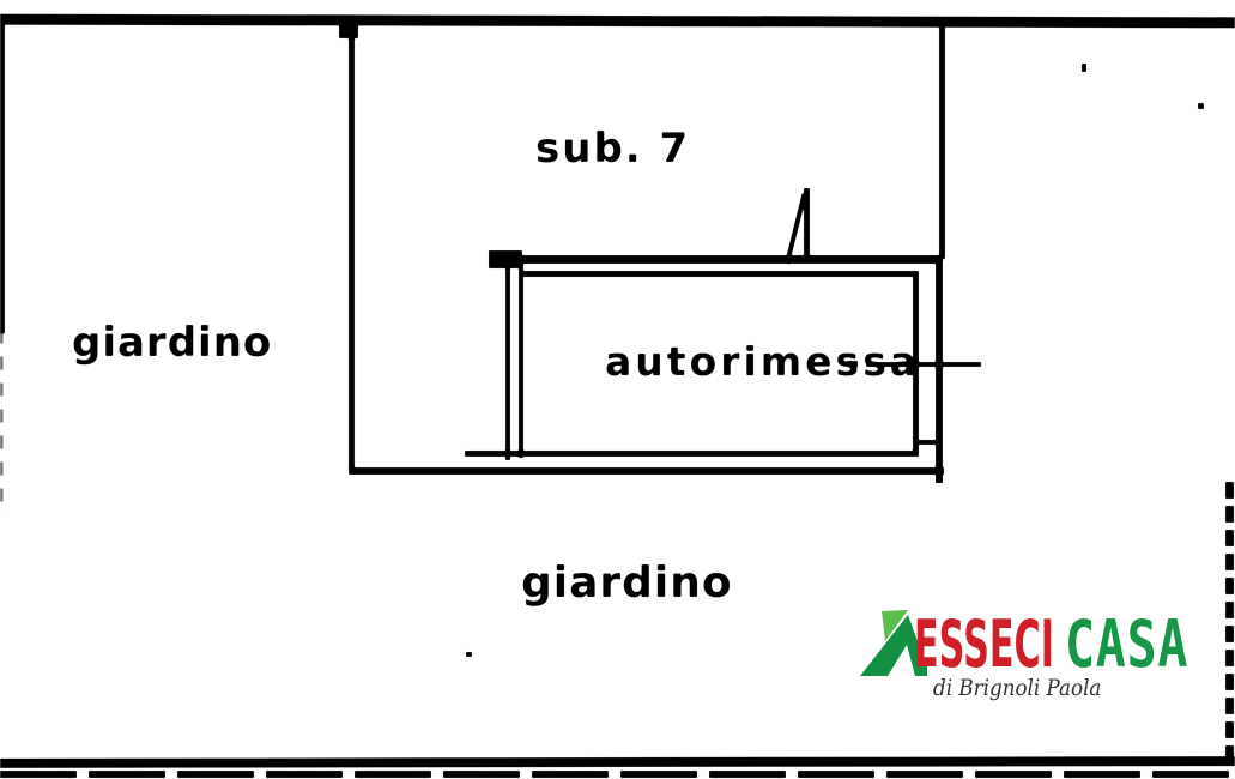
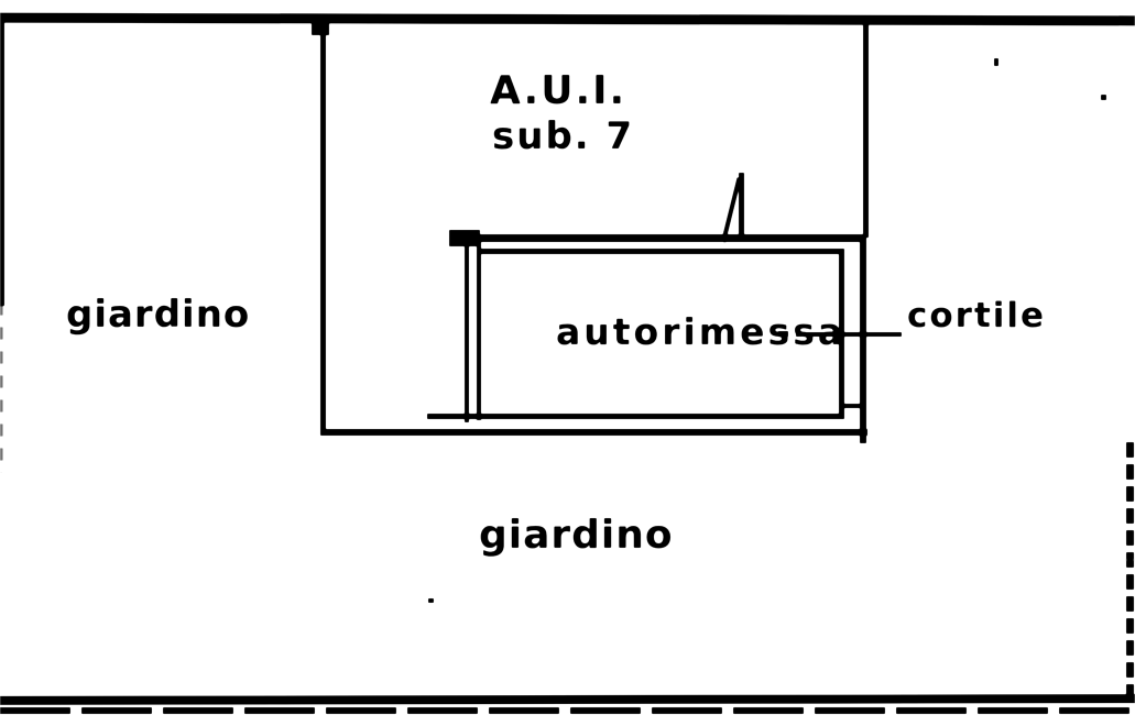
+ A.U.I.
  sub. 7
  giardino
  autorimessa
+ cortile
  giardino
- ESSECI
- CASA
- di Brignoli Paola
